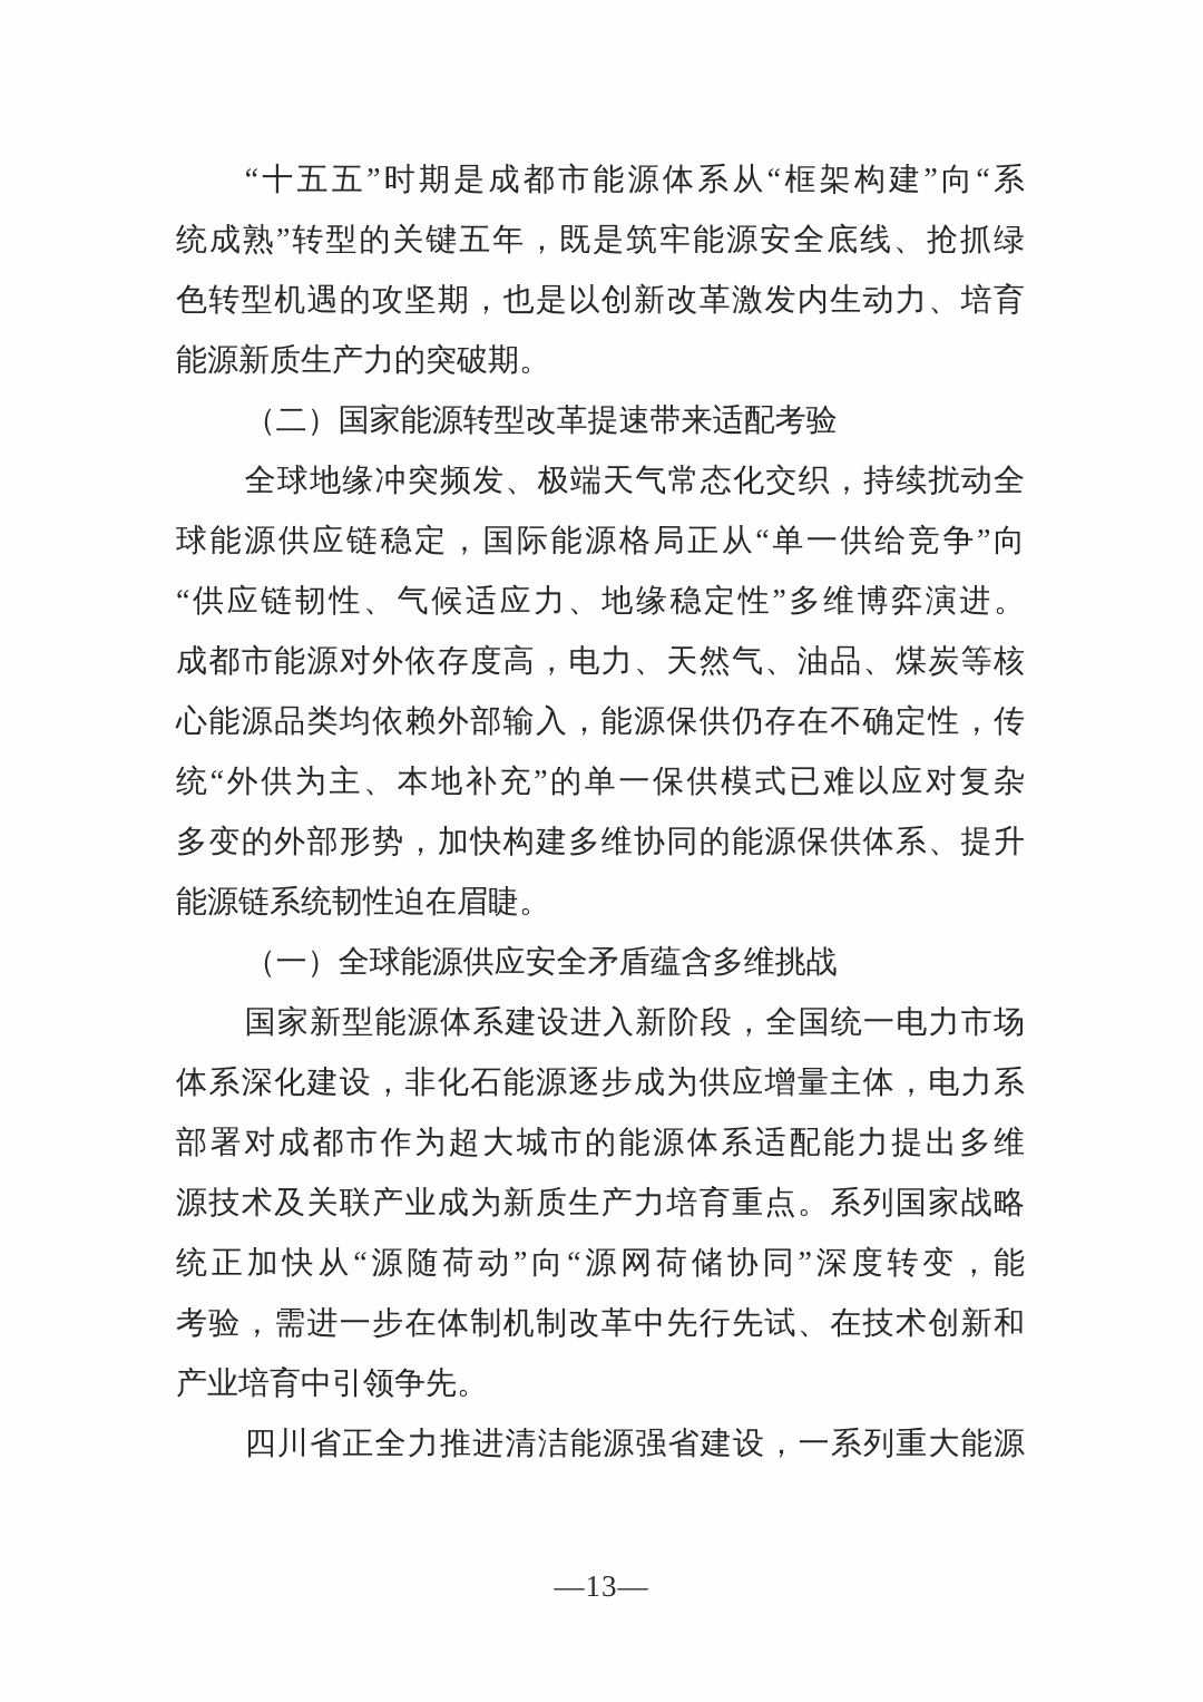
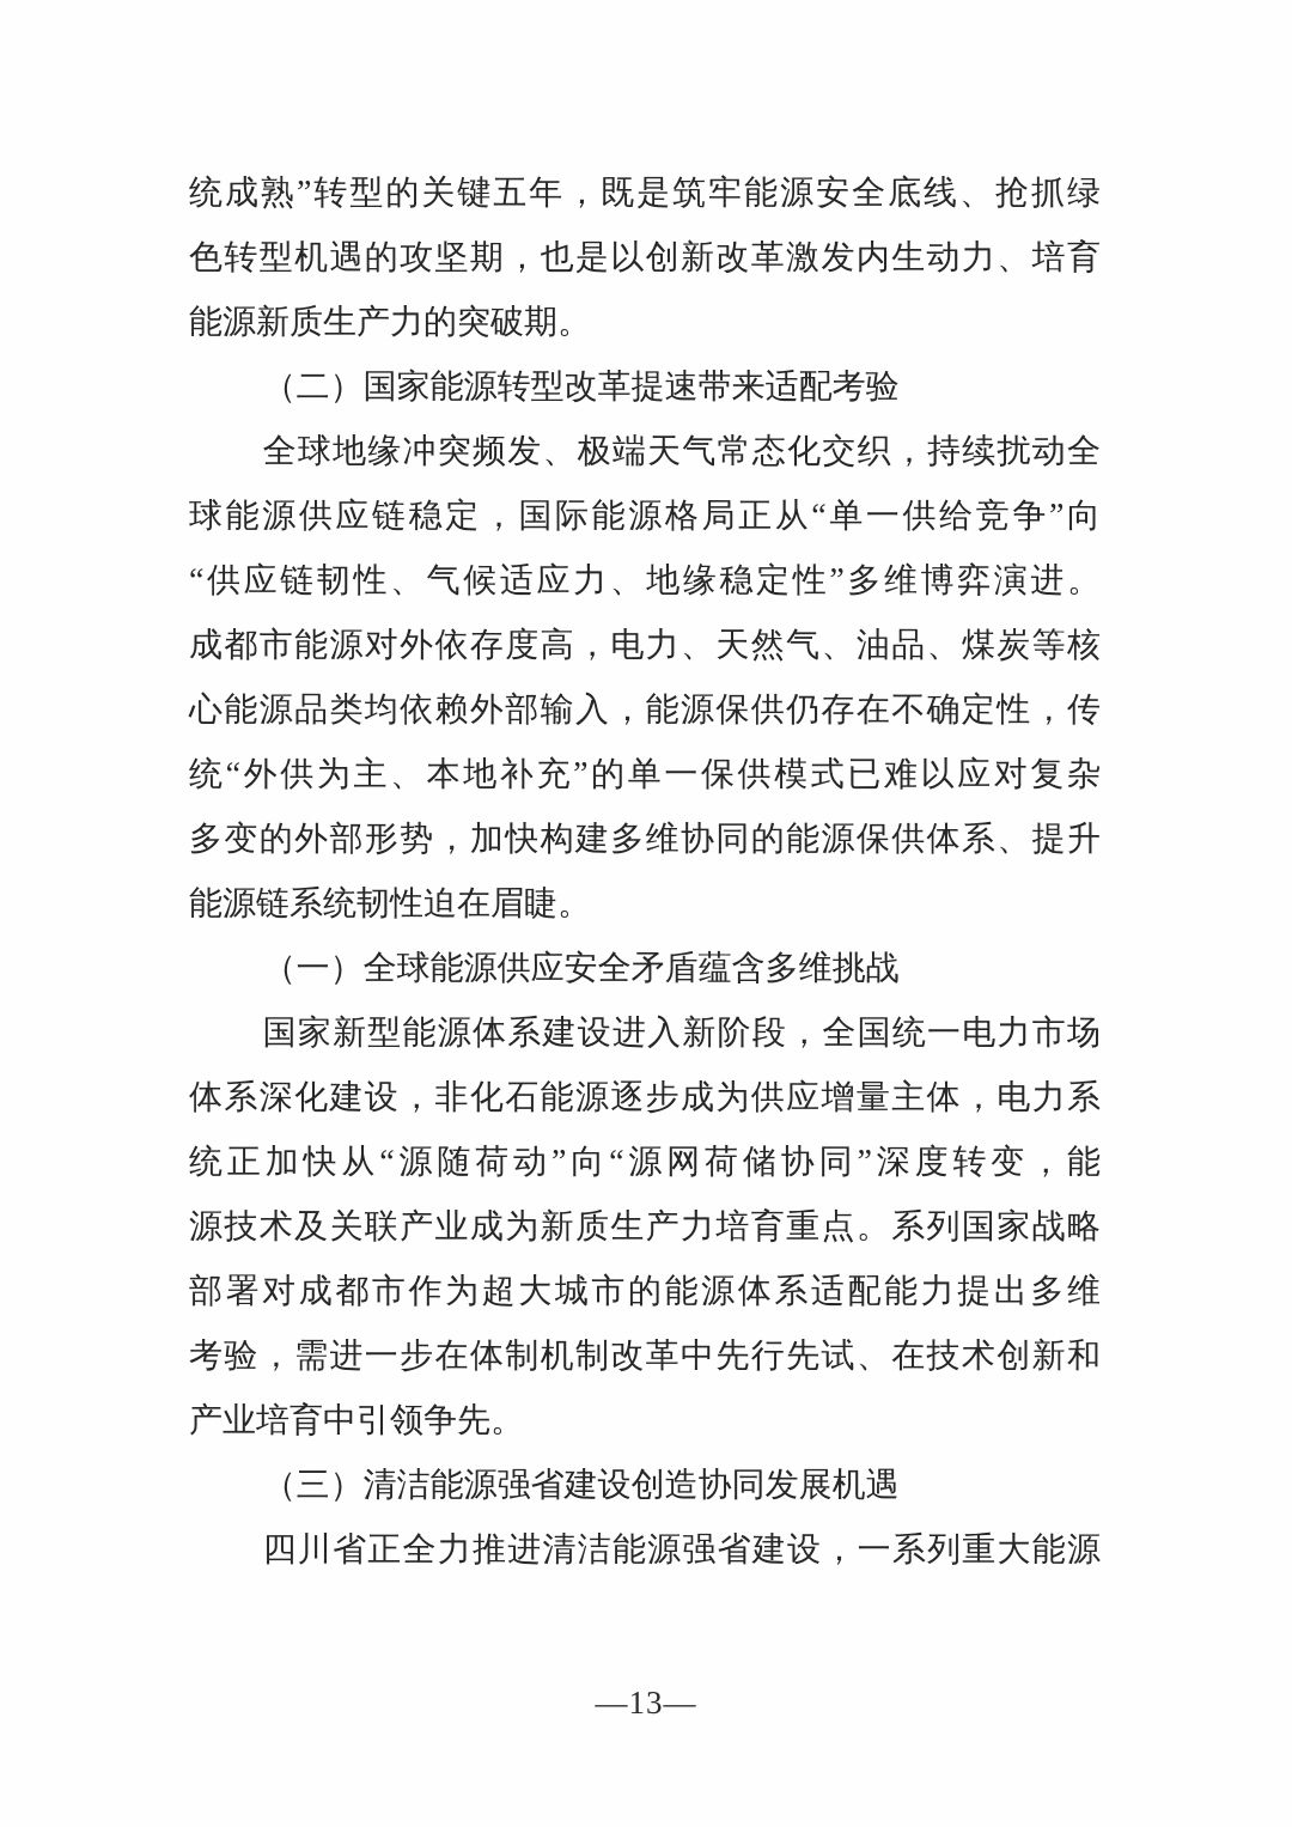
- “十五五”时期是成都市能源体系从“框架构建”向“系
  统成熟”转型的关键五年，既是筑牢能源安全底线、抢抓绿
  色转型机遇的攻坚期，也是以创新改革激发内生动力、培育
  能源新质生产力的突破期。
  （二）国家能源转型改革提速带来适配考验
  全球地缘冲突频发、极端天气常态化交织，持续扰动全
  球能源供应链稳定，国际能源格局正从“单一供给竞争”向
  “供应链韧性、气候适应力、地缘稳定性”多维博弈演进。
  成都市能源对外依存度高，电力、天然气、油品、煤炭等核
  心能源品类均依赖外部输入，能源保供仍存在不确定性，传
  统“外供为主、本地补充”的单一保供模式已难以应对复杂
  多变的外部形势，加快构建多维协同的能源保供体系、提升
  能源链系统韧性迫在眉睫。
  （一）全球能源供应安全矛盾蕴含多维挑战
  国家新型能源体系建设进入新阶段，全国统一电力市场
  体系深化建设，非化石能源逐步成为供应增量主体，电力系
- 部署对成都市作为超大城市的能源体系适配能力提出多维
+ 统正加快从“源随荷动”向“源网荷储协同”深度转变，能
  源技术及关联产业成为新质生产力培育重点。系列国家战略
- 统正加快从“源随荷动”向“源网荷储协同”深度转变，能
+ 部署对成都市作为超大城市的能源体系适配能力提出多维
  考验，需进一步在体制机制改革中先行先试、在技术创新和
  产业培育中引领争先。
+ （三）清洁能源强省建设创造协同发展机遇
  四川省正全力推进清洁能源强省建设，一系列重大能源
  —13—
